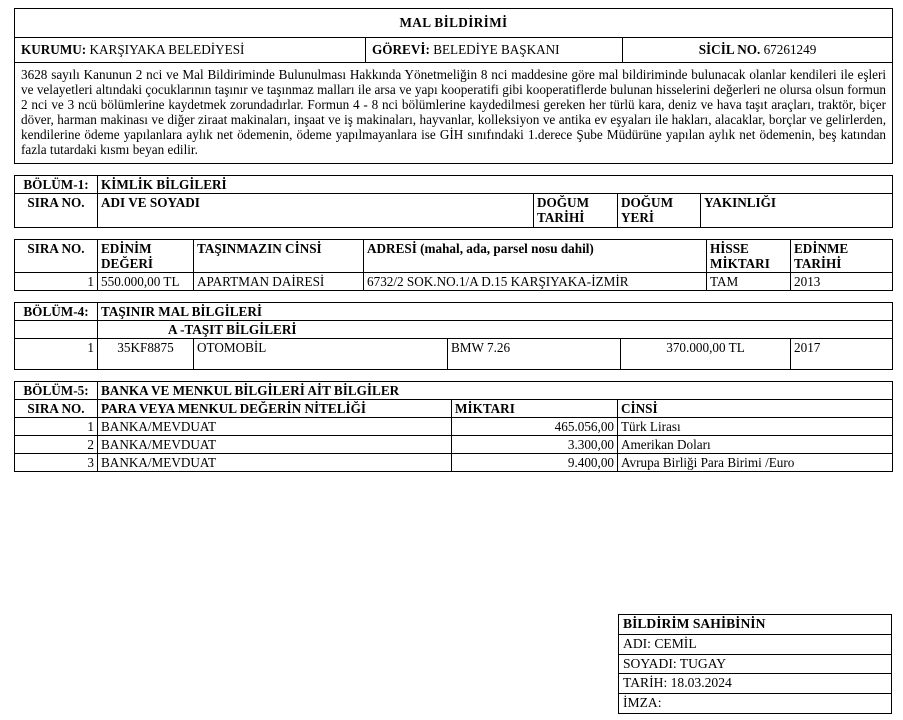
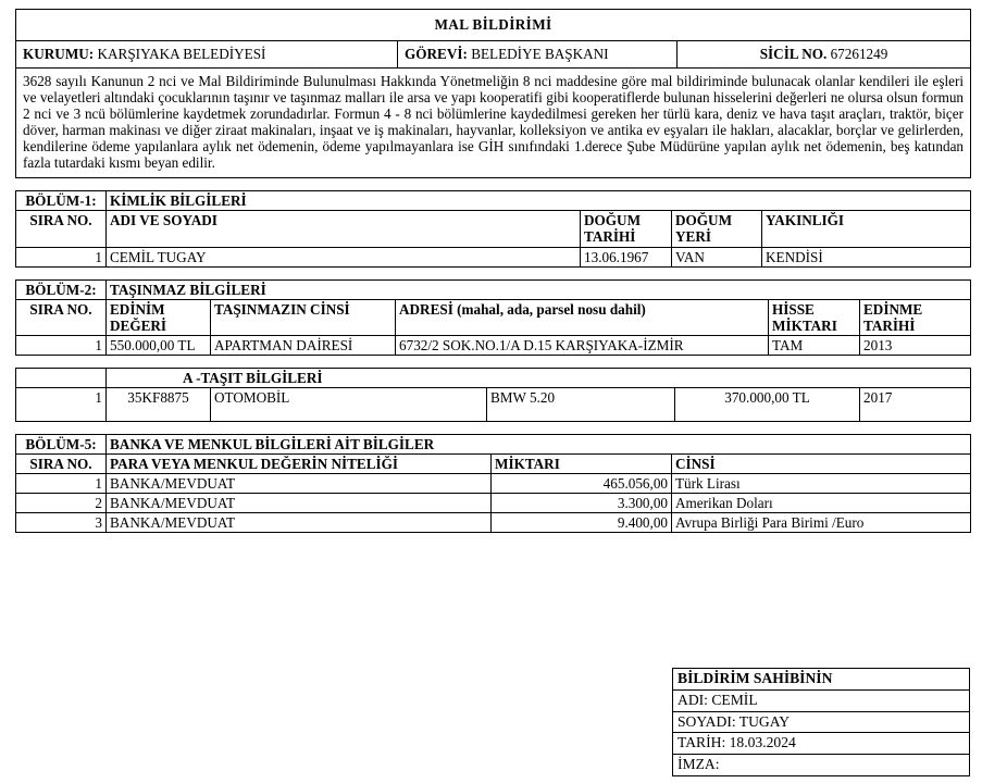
  MAL BİLDİRİMİ
  KURUMU: KARŞIYAKA BELEDİYESİ	GÖREVİ: BELEDİYE BAŞKANI	SİCİL NO. 67261249
  3628 sayılı Kanunun 2 nci ve Mal Bildiriminde Bulunulması Hakkında Yönetmeliğin 8 nci maddesine göre mal bildiriminde bulunacak olanlar kendileri ile eşleri ve velayetleri altındaki çocuklarının taşınır ve taşınmaz malları ile arsa ve yapı kooperatifi gibi kooperatiflerde bulunan hisselerini değerleri ne olursa olsun formun 2 nci ve 3 ncü bölümlerine kaydetmek zorundadırlar. Formun 4 - 8 nci bölümlerine kaydedilmesi gereken her türlü kara, deniz ve hava taşıt araçları, traktör, biçer döver, harman makinası ve diğer ziraat makinaları, inşaat ve iş makinaları, hayvanlar, kolleksiyon ve antika ev eşyaları ile hakları, alacaklar, borçlar ve gelirlerden, kendilerine ödeme yapılanlara aylık net ödemenin, ödeme yapılmayanlara ise GİH sınıfındaki 1.derece Şube Müdürüne yapılan aylık net ödemenin, beş katından fazla tutardaki kısmı beyan edilir.
  BÖLÜM-1:	KİMLİK BİLGİLERİ
  SIRA NO.	ADI VE SOYADI	DOĞUM TARİHİ	DOĞUM YERİ	YAKINLIĞI
+ 1	CEMİL TUGAY	13.06.1967	VAN	KENDİSİ
+ BÖLÜM-2:	TAŞINMAZ BİLGİLERİ
  SIRA NO.	EDİNİM DEĞERİ	TAŞINMAZIN CİNSİ	ADRESİ (mahal, ada, parsel nosu dahil)	HİSSE MİKTARI	EDİNME TARİHİ
  1	550.000,00 TL	APARTMAN DAİRESİ	6732/2 SOK.NO.1/A D.15 KARŞIYAKA-İZMİR	TAM	2013
- BÖLÜM-4:	TAŞINIR MAL BİLGİLERİ
  	A -TAŞIT BİLGİLERİ
- 1	35KF8875	OTOMOBİL	BMW 7.26	370.000,00 TL	2017
+ 1	35KF8875	OTOMOBİL	BMW 5.20	370.000,00 TL	2017
  BÖLÜM-5:	BANKA VE MENKUL BİLGİLERİ AİT BİLGİLER
  SIRA NO.	PARA VEYA MENKUL DEĞERİN NİTELİĞİ	MİKTARI	CİNSİ
  1	BANKA/MEVDUAT	465.056,00	Türk Lirası
  2	BANKA/MEVDUAT	3.300,00	Amerikan Doları
  3	BANKA/MEVDUAT	9.400,00	Avrupa Birliği Para Birimi /Euro
  BİLDİRİM SAHİBİNİN
  ADI: CEMİL
  SOYADI: TUGAY
  TARİH: 18.03.2024
  İMZA:
